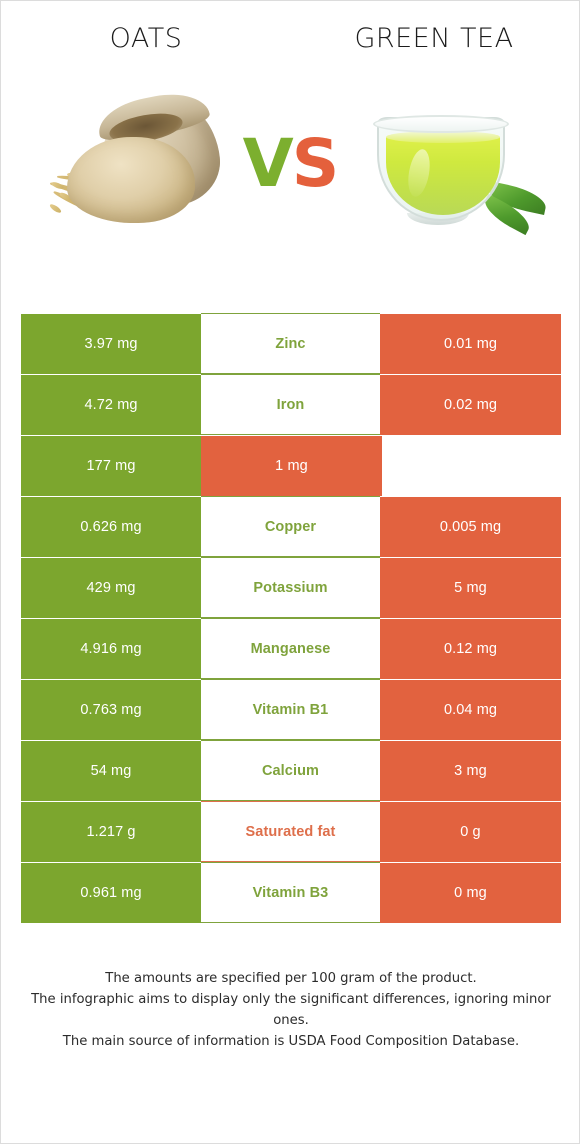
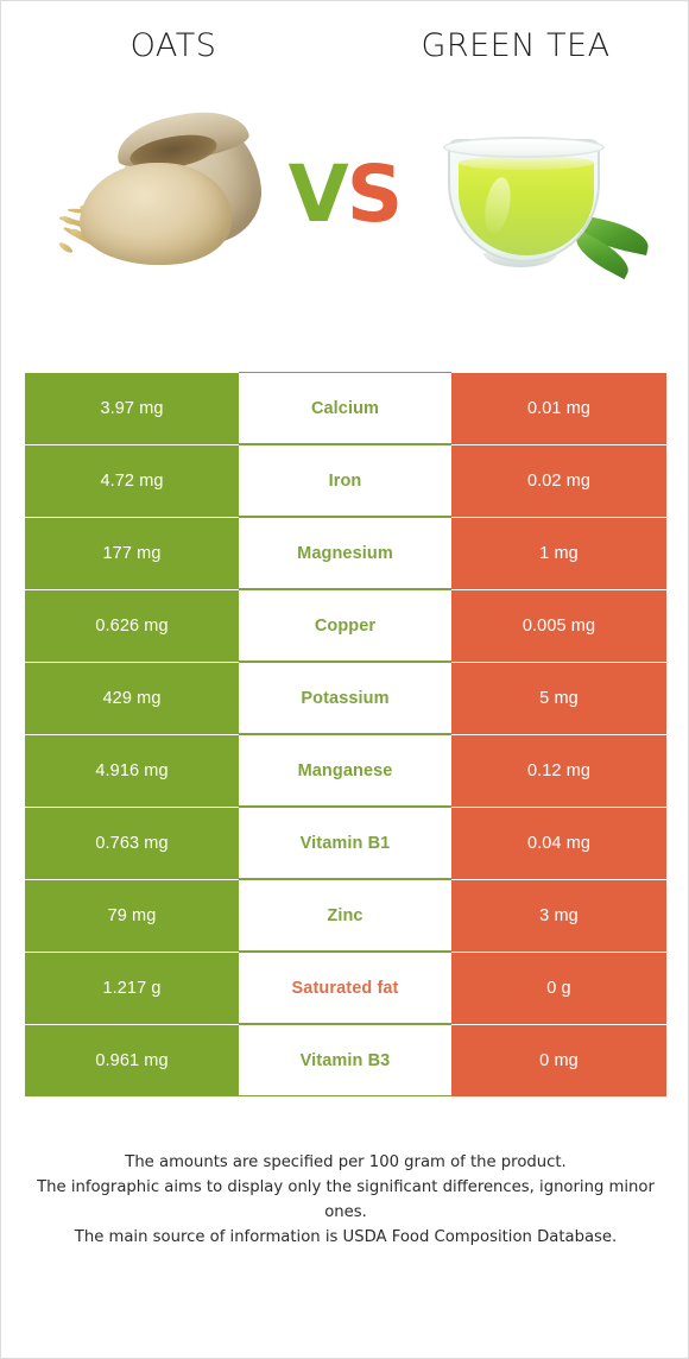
  OATS
  GREEN TEA
  VS
  3.97 mg
- Zinc
+ Calcium
  0.01 mg
  4.72 mg
  Iron
  0.02 mg
  177 mg
+ Magnesium
  1 mg
  0.626 mg
  Copper
  0.005 mg
  429 mg
  Potassium
  5 mg
  4.916 mg
  Manganese
  0.12 mg
  0.763 mg
  Vitamin B1
  0.04 mg
- 54 mg
+ 79 mg
- Calcium
+ Zinc
  3 mg
  1.217 g
  Saturated fat
  0 g
  0.961 mg
  Vitamin B3
  0 mg
  The amounts are specified per 100 gram of the product.
  The infographic aims to display only the significant differences, ignoring minor ones.
  The main source of information is USDA Food Composition Database.
